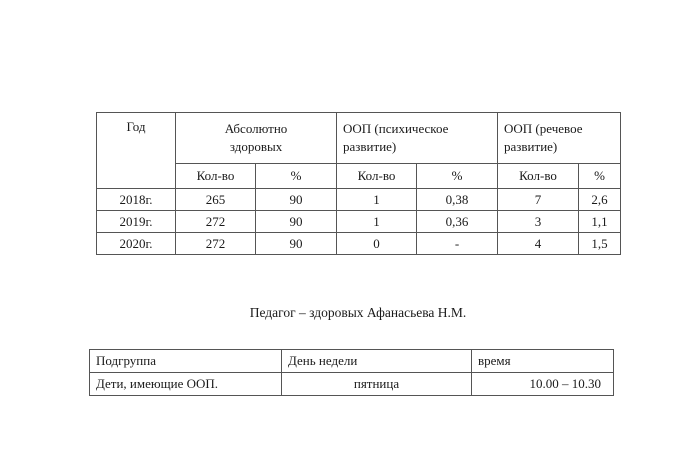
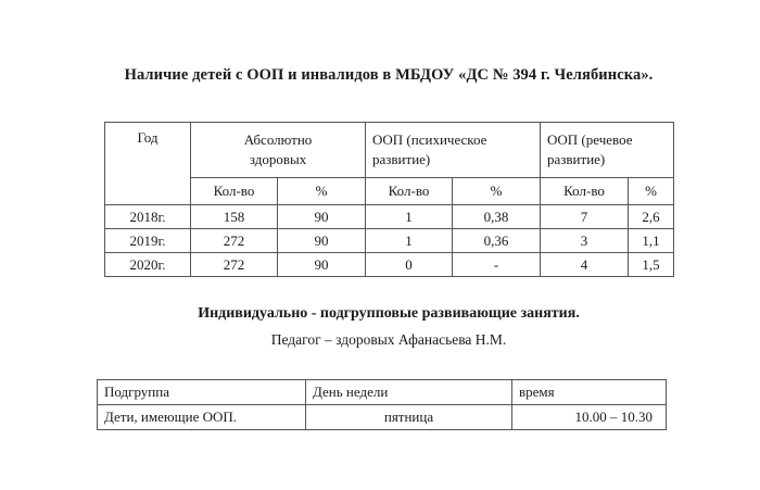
+ Наличие детей с ООП и инвалидов в МБДОУ «ДС № 394 г. Челябинска».
  Год	Абсолютно здоровых	ООП (психическое развитие)	ООП (речевое развитие)
  Кол-во	%	Кол-во	%	Кол-во	%
- 2018г.	265	90	1	0,38	7	2,6
+ 2018г.	158	90	1	0,38	7	2,6
  2019г.	272	90	1	0,36	3	1,1
  2020г.	272	90	0	-	4	1,5
+ Индивидуально - подгрупповые развивающие занятия.
  Педагог – здоровых Афанасьева Н.М.
  Подгруппа	День недели	время
  Дети, имеющие ООП.	пятница	10.00 – 10.30
